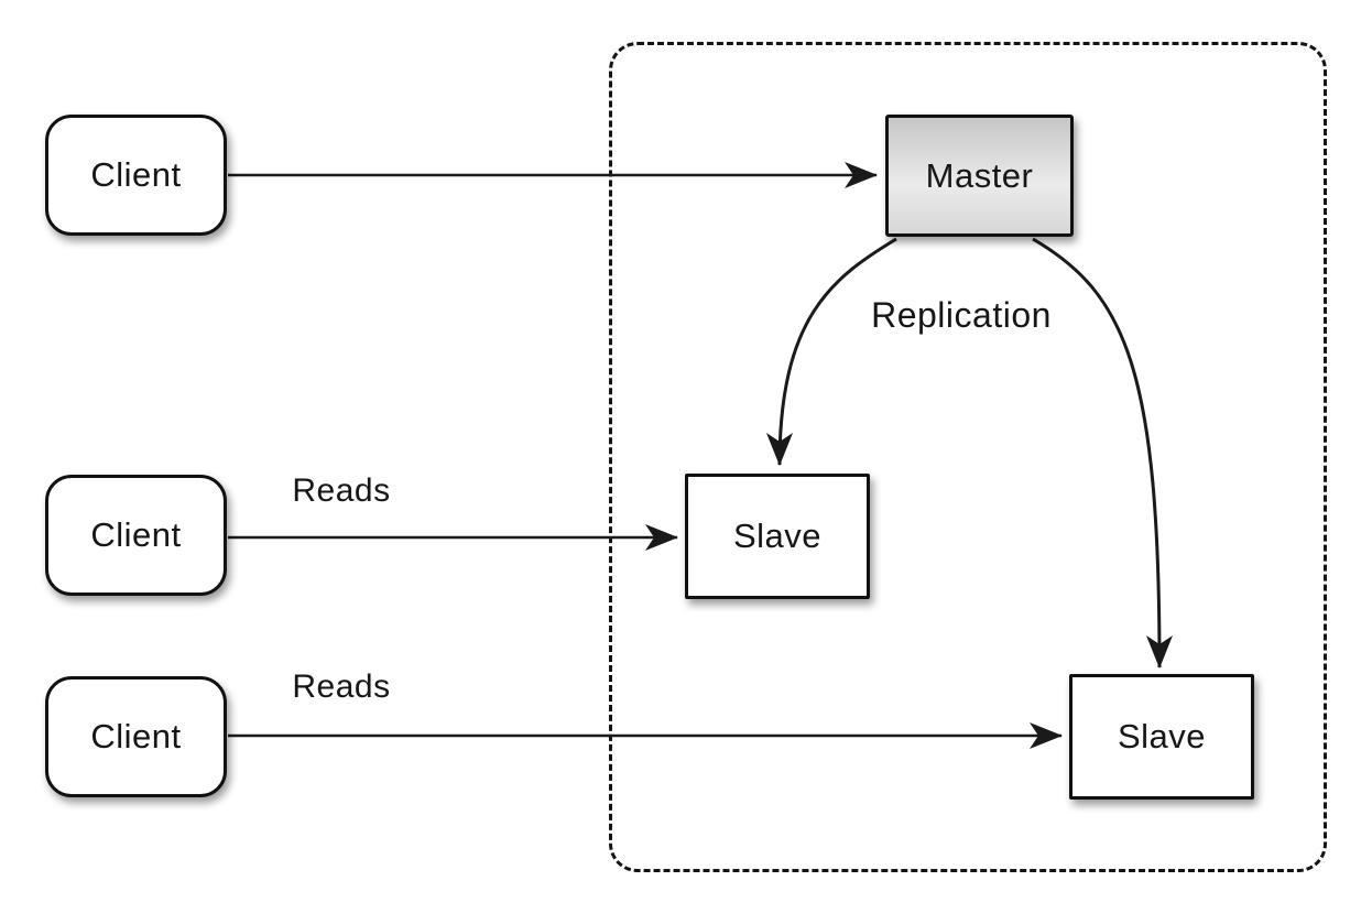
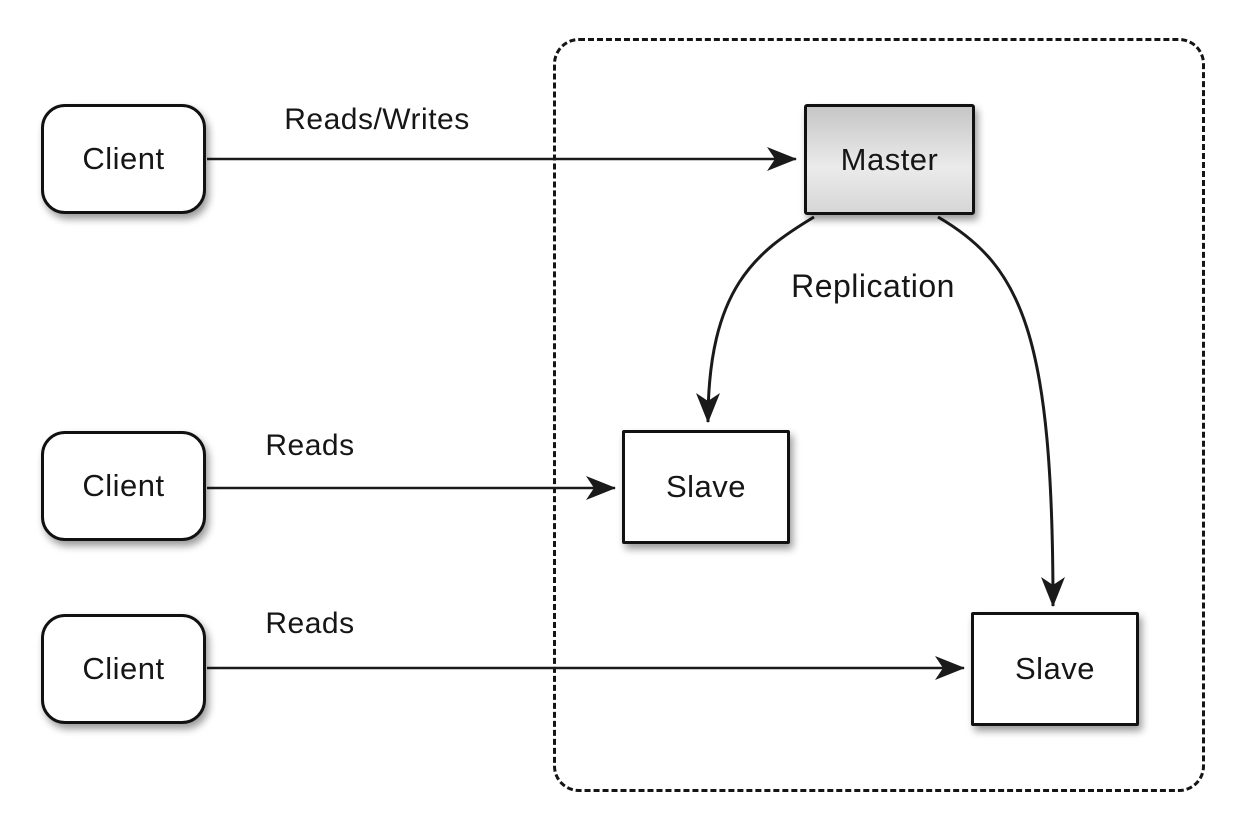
  Client
  Client
  Client
  Master
  Slave
  Slave
+ Reads/Writes
  Reads
  Reads
  Replication
